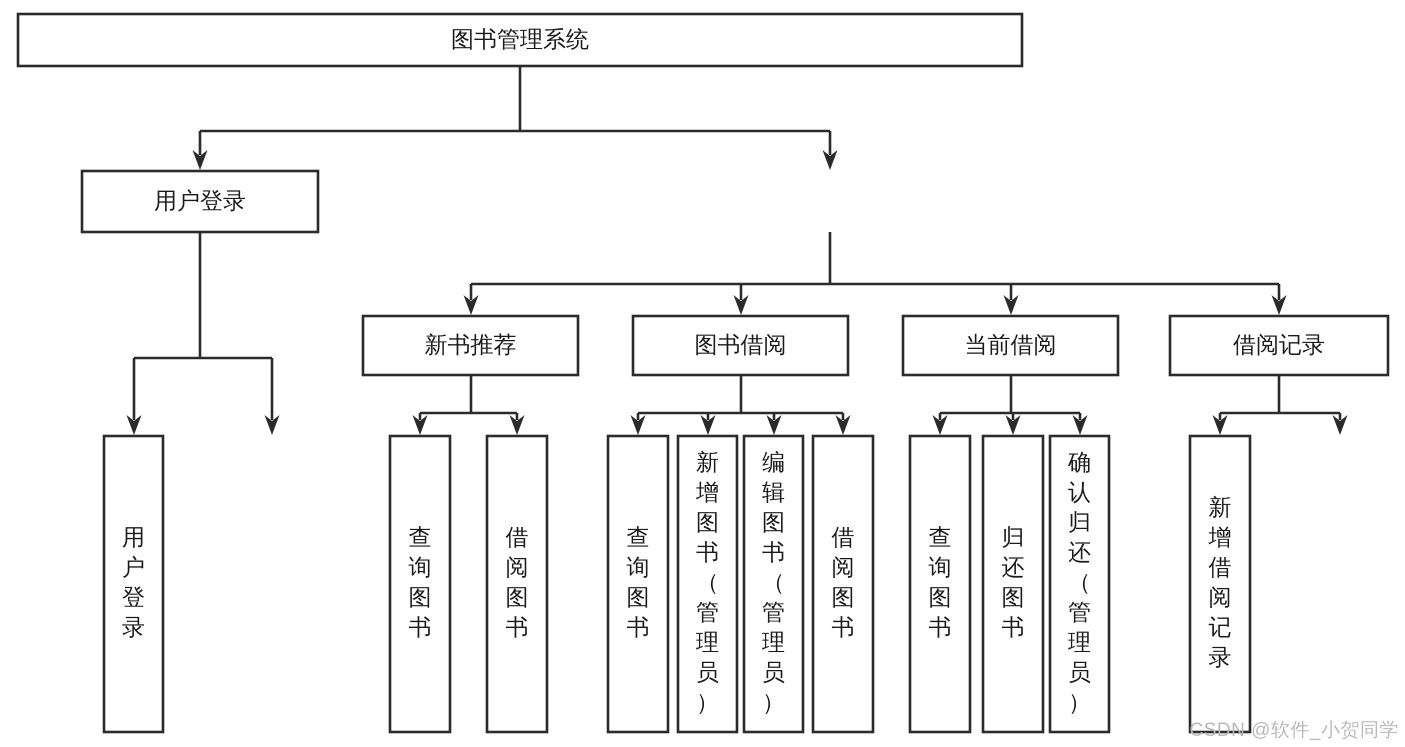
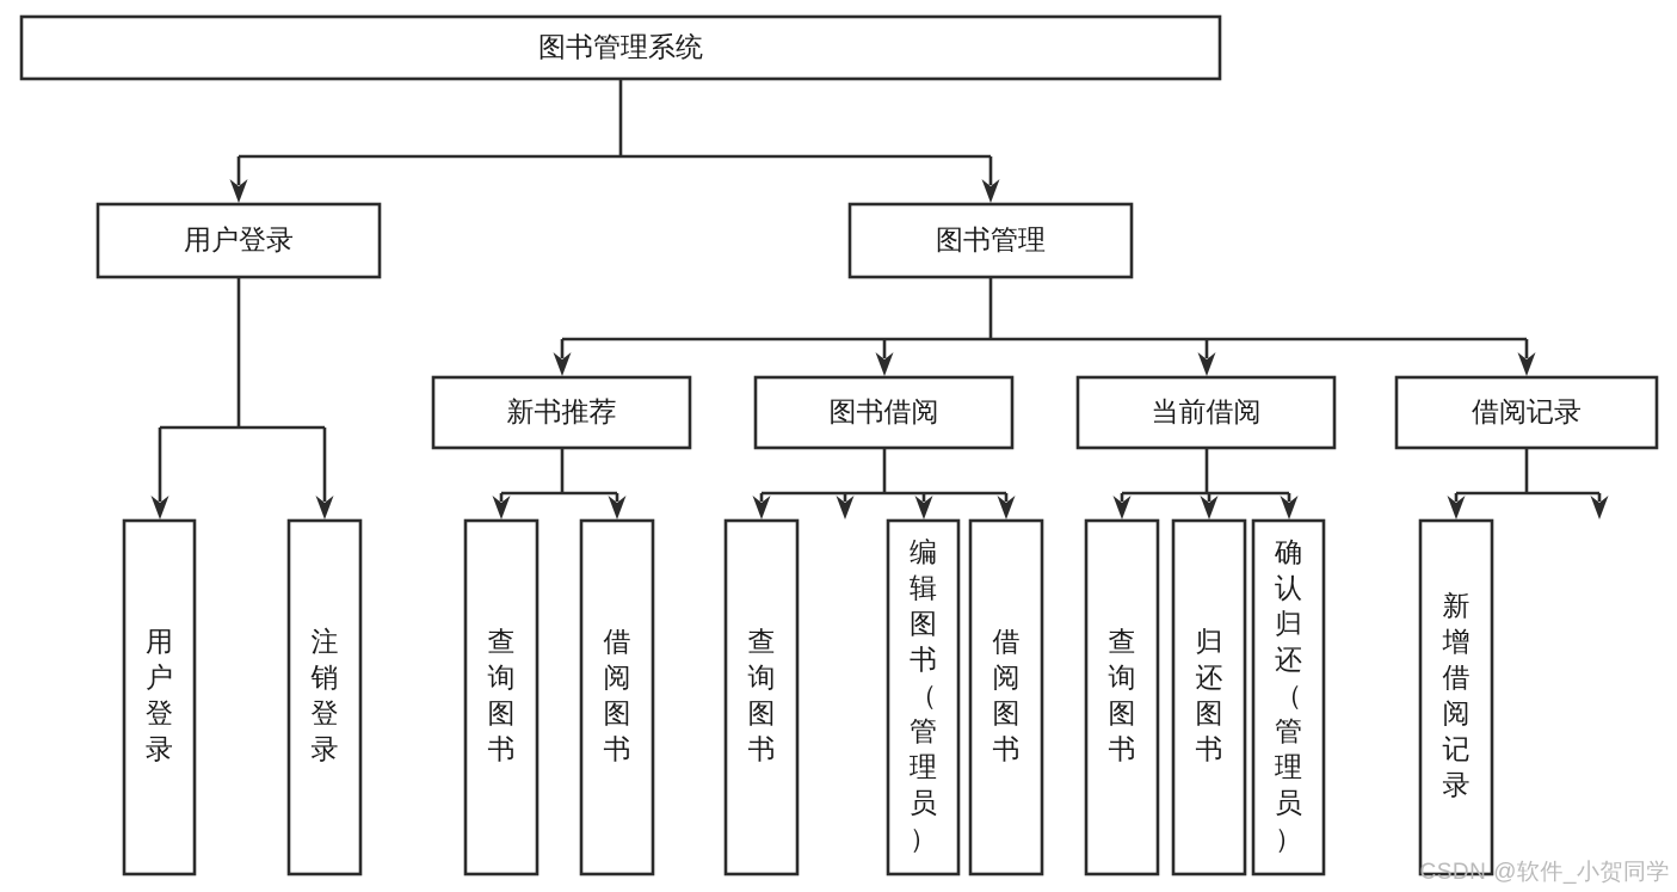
  图书管理系统
  用户登录
+ 图书管理
  新书推荐
  图书借阅
  当前借阅
  借阅记录
  用户登录
+ 注销登录
  查询图书
  借阅图书
  查询图书
- 新增图书（管理员）
  编辑图书（管理员）
  借阅图书
  查询图书
  归还图书
  确认归还（管理员）
  新增借阅记录
  CSDN @软件_小贺同学
